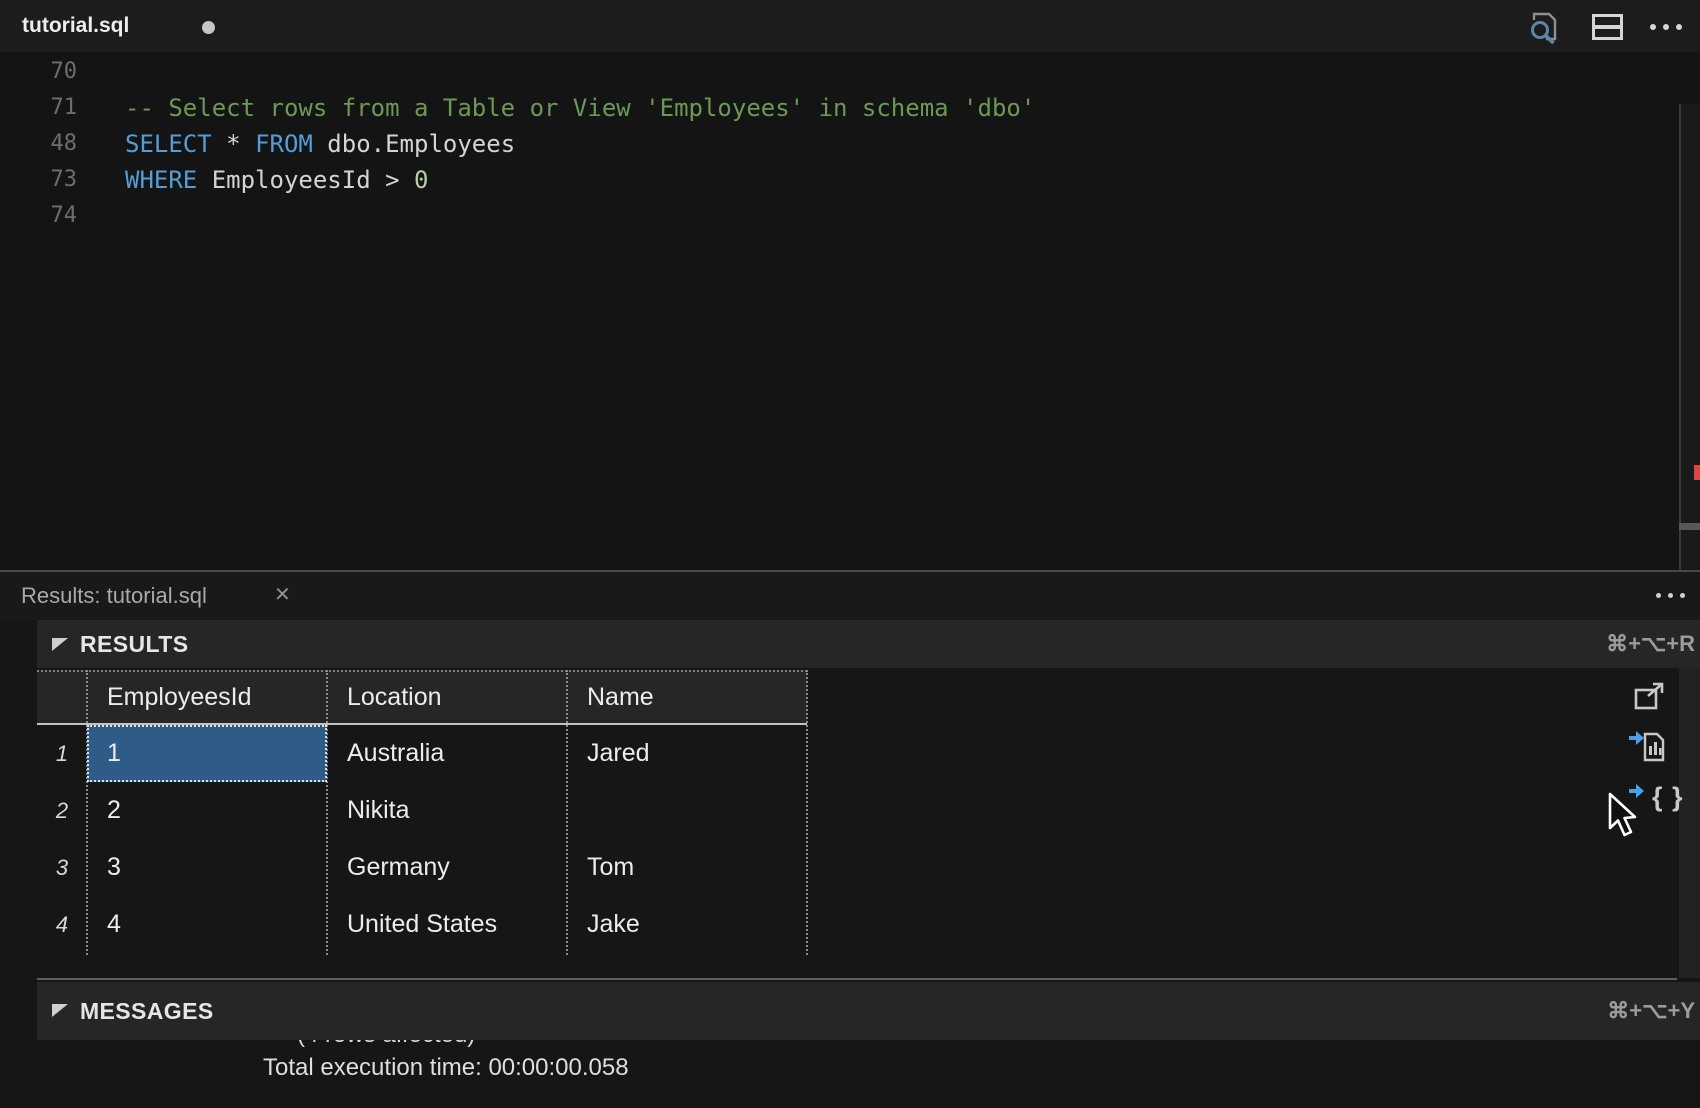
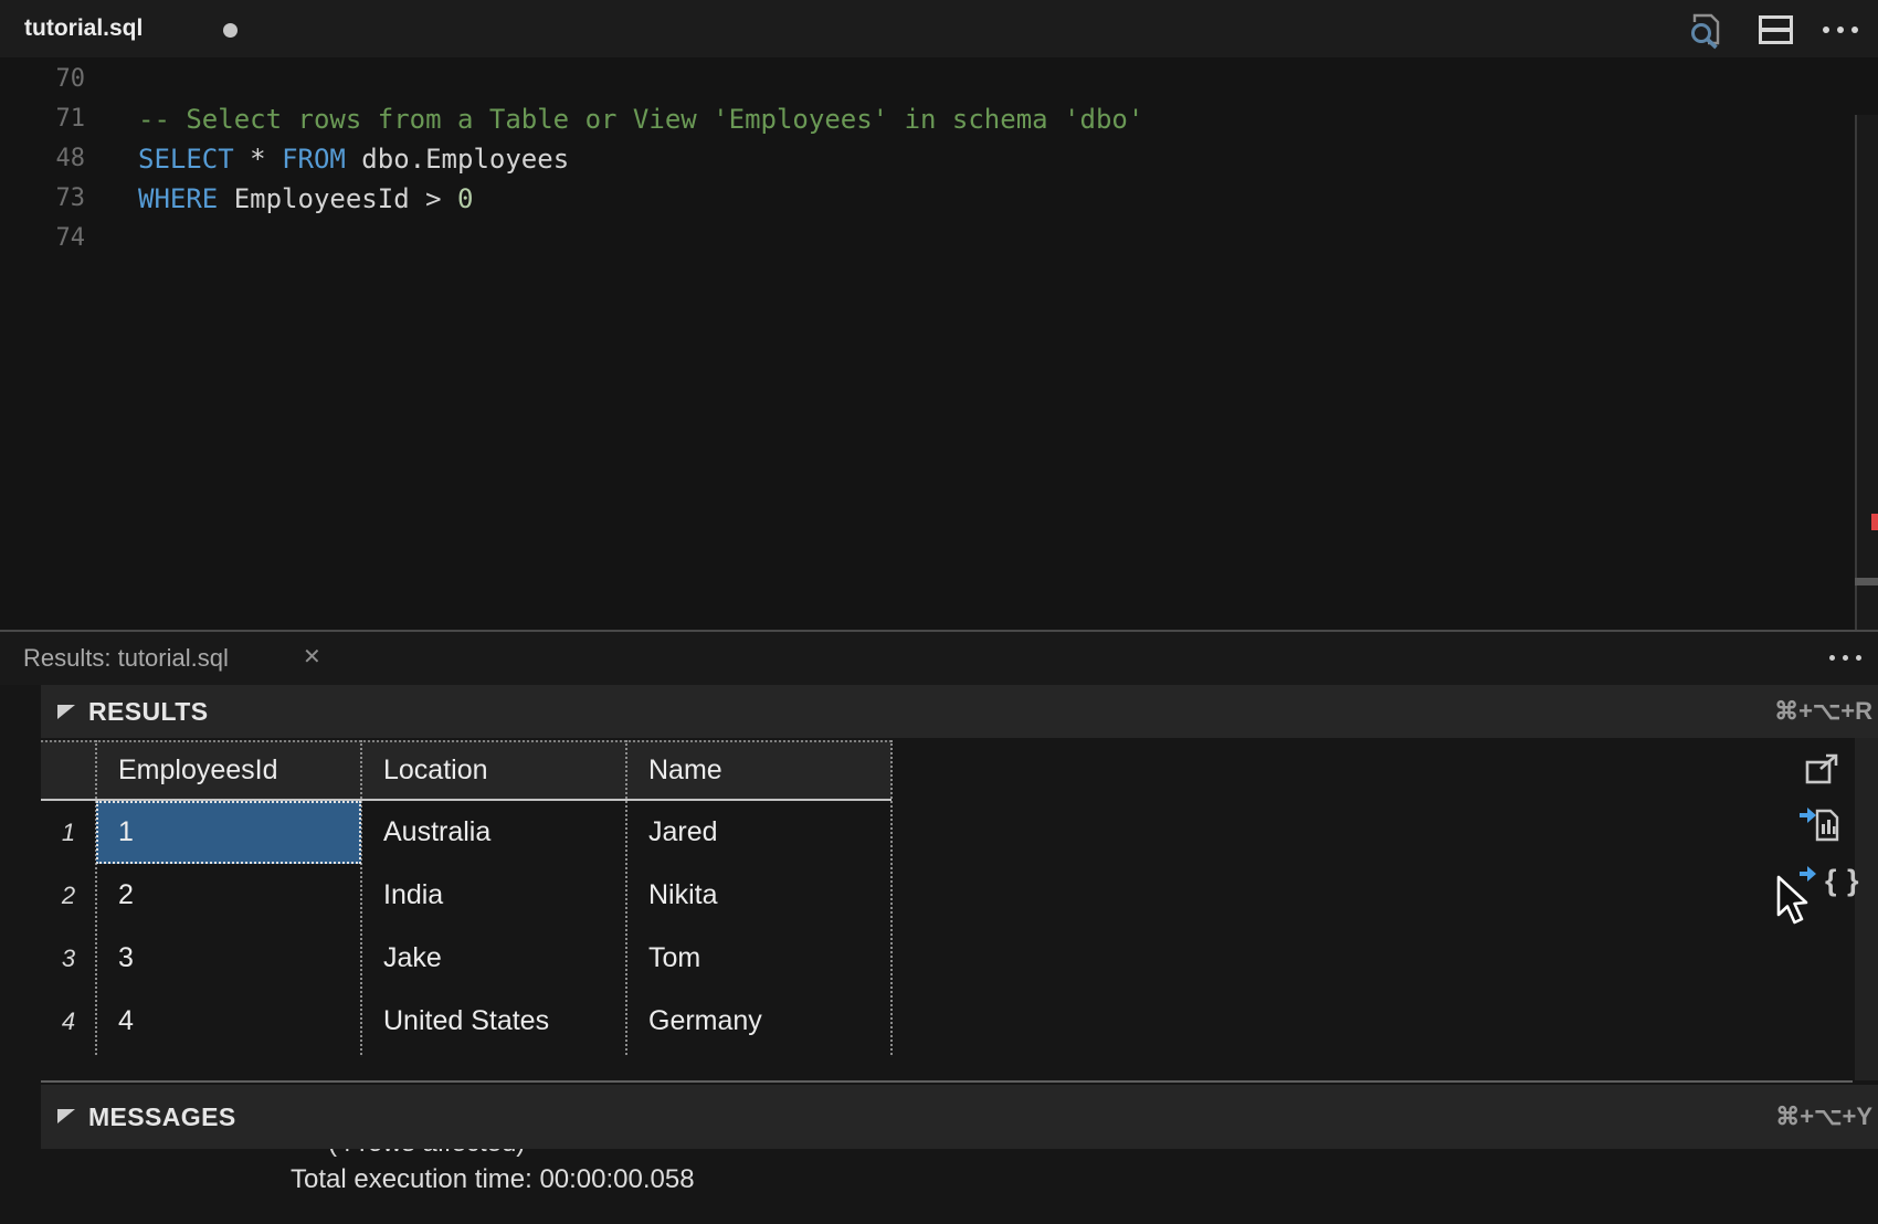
  tutorial.sql
  70
  71
  48
  73
  74
  -- Select rows from a Table or View 'Employees' in schema 'dbo'
  SELECT * FROM dbo.Employees
  WHERE EmployeesId > 0
  Results: tutorial.sql
  ✕
  RESULTS
  ⌘+⌥+R
  EmployeesId
  Location
  Name
  1
  1
  Australia
  Jared
  2
  2
+ India
  Nikita
  3
  3
- Germany
+ Jake
  Tom
  4
  4
  United States
- Jake
+ Germany
  { }
  MESSAGES
  ⌘+⌥+Y
  Total execution time: 00:00:00.058
